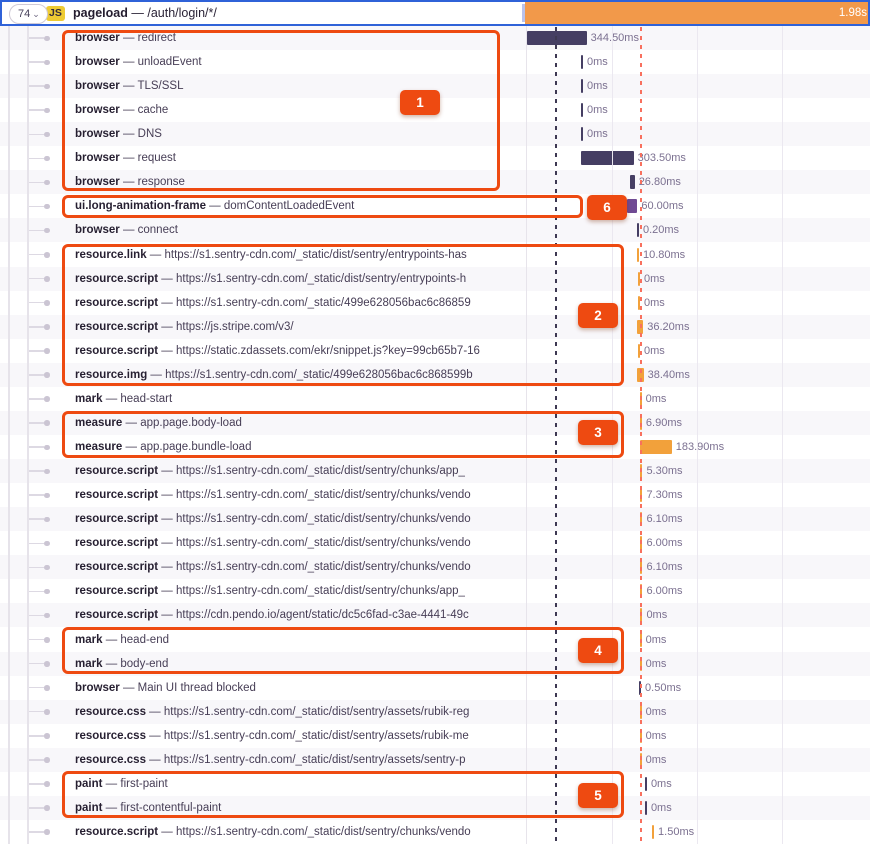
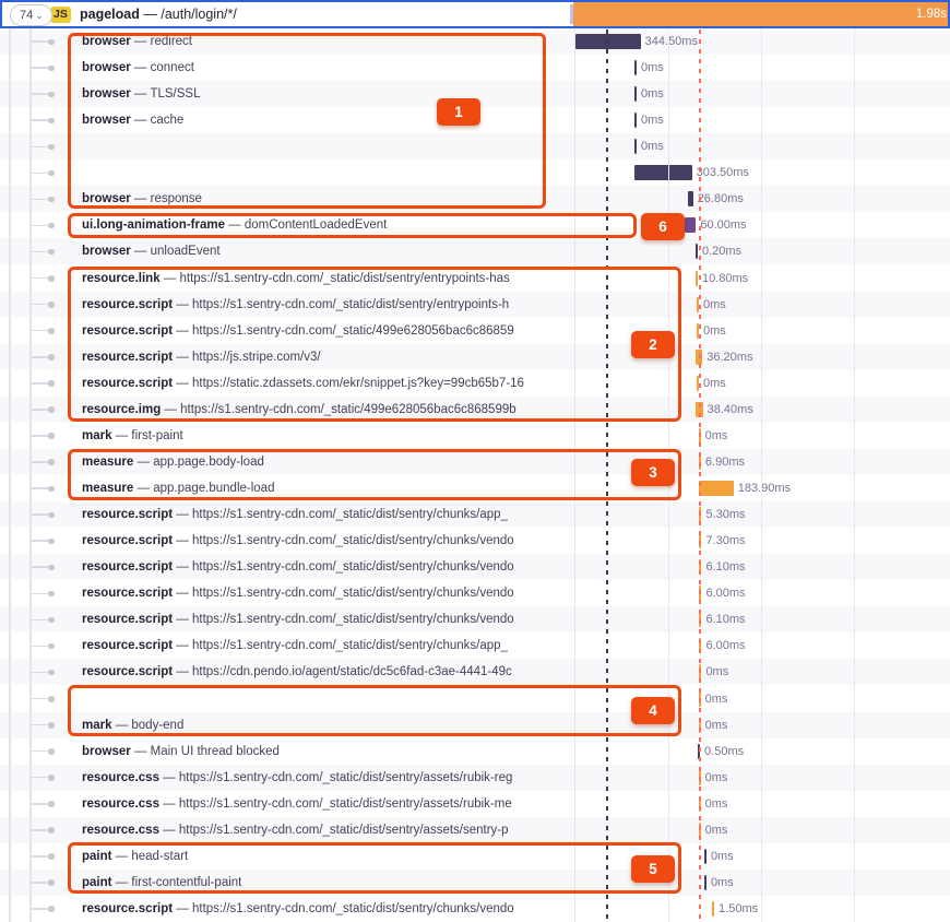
  browser — redirect
  344.50ms
- browser — unloadEvent
+ browser — connect
  0ms
  browser — TLS/SSL
  0ms
  browser — cache
  0ms
- browser — DNS
  0ms
- browser — request
  03.50ms
  browser — response
  26.80ms
  ui.long-animation-frame — domContentLoadedEvent
  60.00ms
- browser — connect
+ browser — unloadEvent
  0.20ms
  resource.link — https://s1.sentry-cdn.com/_static/dist/sentry/entrypoints-has
  10.80ms
  resource.script — https://s1.sentry-cdn.com/_static/dist/sentry/entrypoints-h
  0ms
  resource.script — https://s1.sentry-cdn.com/_static/499e628056bac6c86859
  0ms
  resource.script — https://js.stripe.com/v3/
  36.20ms
  resource.script — https://static.zdassets.com/ekr/snippet.js?key=99cb65b7-16
  0ms
  resource.img — https://s1.sentry-cdn.com/_static/499e628056bac6c868599b
  38.40ms
- mark — head-start
+ mark — first-paint
  0ms
  measure — app.page.body-load
  6.90ms
  measure — app.page.bundle-load
  183.90ms
  resource.script — https://s1.sentry-cdn.com/_static/dist/sentry/chunks/app_
  5.30ms
  resource.script — https://s1.sentry-cdn.com/_static/dist/sentry/chunks/vendo
  7.30ms
  resource.script — https://s1.sentry-cdn.com/_static/dist/sentry/chunks/vendo
  6.10ms
  resource.script — https://s1.sentry-cdn.com/_static/dist/sentry/chunks/vendo
  6.00ms
  resource.script — https://s1.sentry-cdn.com/_static/dist/sentry/chunks/vendo
  6.10ms
  resource.script — https://s1.sentry-cdn.com/_static/dist/sentry/chunks/app_
  6.00ms
  resource.script — https://cdn.pendo.io/agent/static/dc5c6fad-c3ae-4441-49c
  0ms
- mark — head-end
  0ms
  mark — body-end
  0ms
  browser — Main UI thread blocked
  0.50ms
  resource.css — https://s1.sentry-cdn.com/_static/dist/sentry/assets/rubik-reg
  0ms
  resource.css — https://s1.sentry-cdn.com/_static/dist/sentry/assets/rubik-me
  0ms
  resource.css — https://s1.sentry-cdn.com/_static/dist/sentry/assets/sentry-p
  0ms
- paint — first-paint
+ paint — head-start
  0ms
  paint — first-contentful-paint
  0ms
  resource.script — https://s1.sentry-cdn.com/_static/dist/sentry/chunks/vendo
  1.50ms
  74 ⌄
  JS
  pageload — /auth/login/*/
  1.98s
  1
  6
  2
  3
  4
  5
